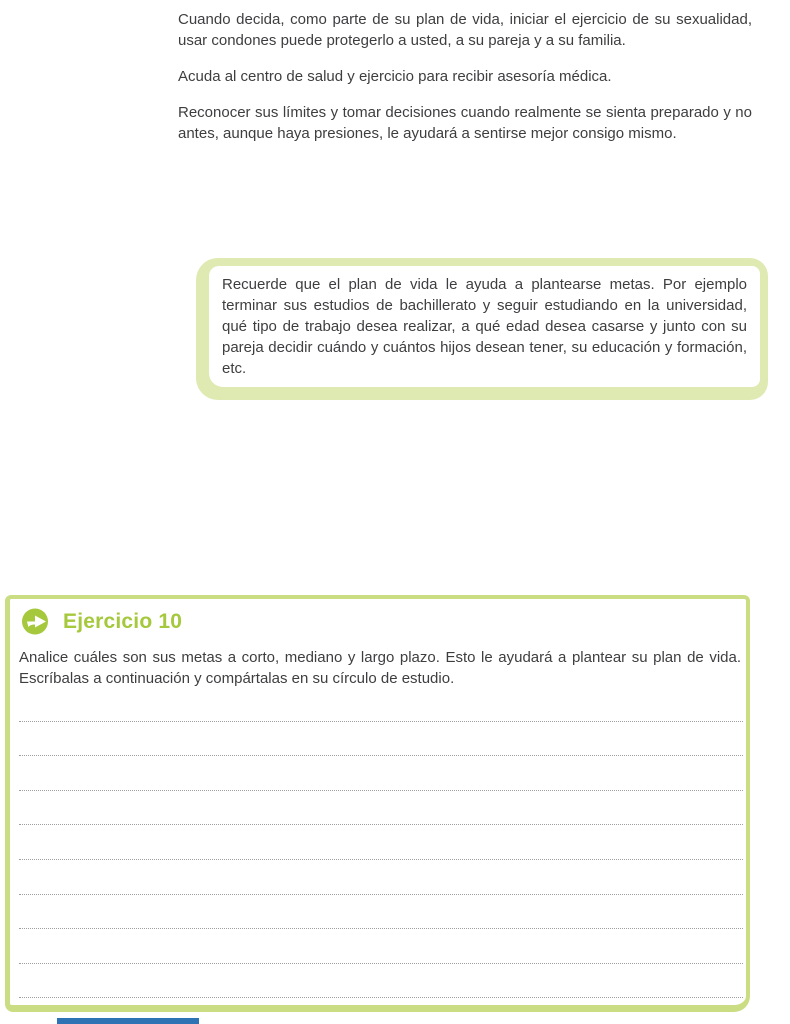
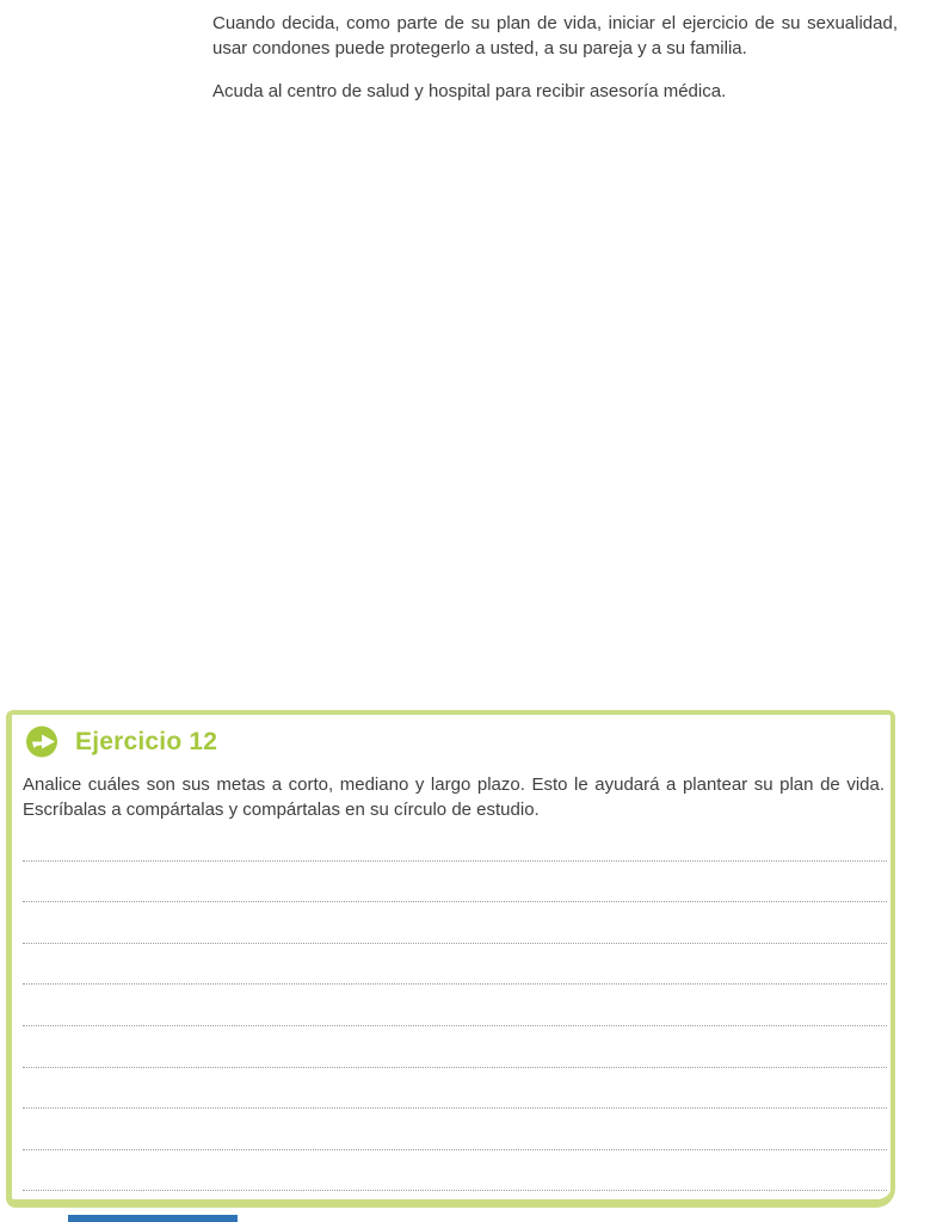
  Cuando decida, como parte de su plan de vida, iniciar el ejercicio de su sexualidad, usar condones puede protegerlo a usted, a su pareja y a su familia.
- Acuda al centro de salud y ejercicio para recibir asesoría médica.
+ Acuda al centro de salud y hospital para recibir asesoría médica.
- Reconocer sus límites y tomar decisiones cuando realmente se sienta preparado y no antes, aunque haya presiones, le ayudará a sentirse mejor consigo mismo.
- Recuerde que el plan de vida le ayuda a plantearse metas. Por ejemplo terminar sus estudios de bachillerato y seguir estudiando en la universidad, qué tipo de trabajo desea realizar, a qué edad desea casarse y junto con su pareja decidir cuándo y cuántos hijos desean tener, su educación y formación, etc.
- Ejercicio 10
+ Ejercicio 12
- Analice cuáles son sus metas a corto, mediano y largo plazo. Esto le ayudará a plantear su plan de vida. Escríbalas a continuación y compártalas en su círculo de estudio.
+ Analice cuáles son sus metas a corto, mediano y largo plazo. Esto le ayudará a plantear su plan de vida. Escríbalas a compártalas y compártalas en su círculo de estudio.
